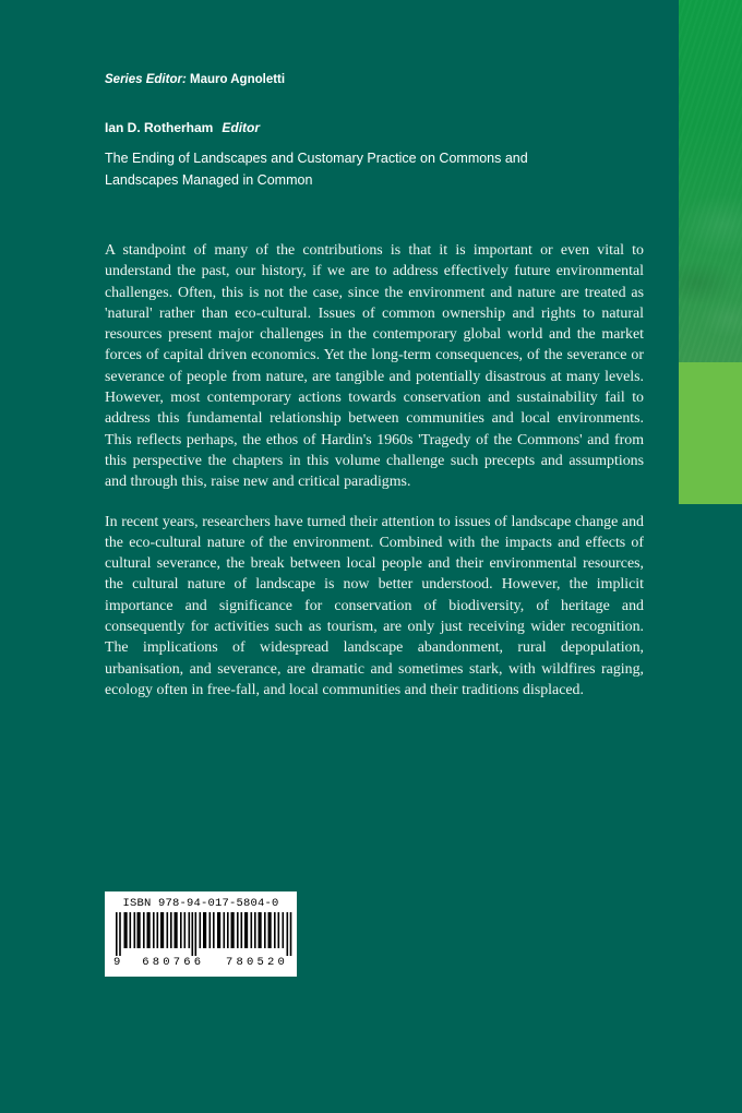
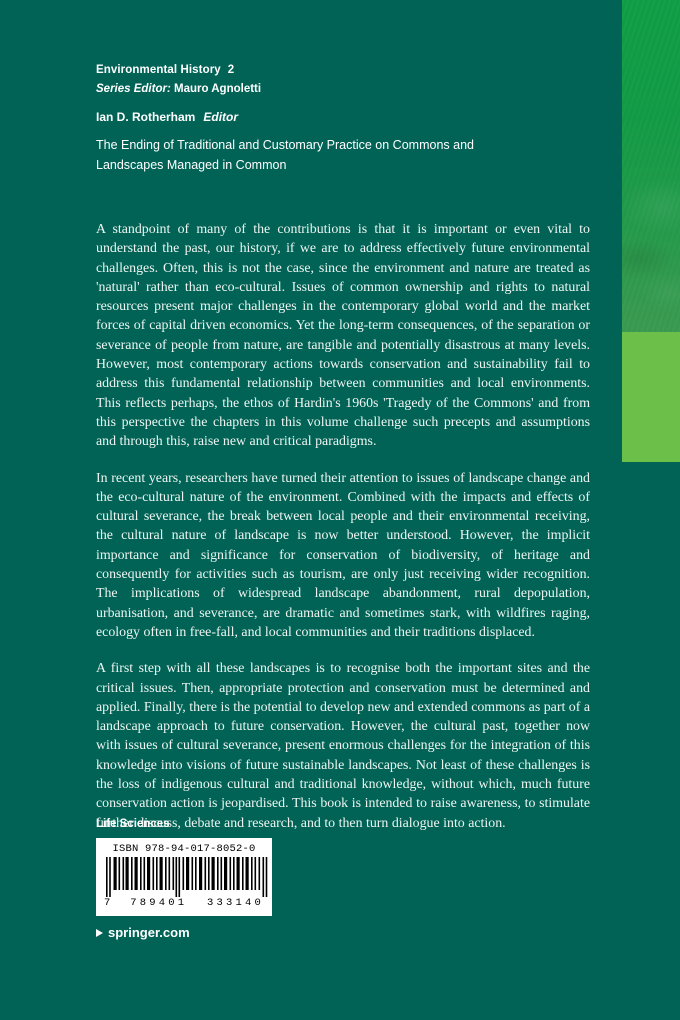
+ Environmental History 2
  Series Editor: Mauro Agnoletti
  Ian D. Rotherham Editor
- The Ending of Landscapes and Customary Practice on Commons and Landscapes Managed in Common
+ The Ending of Traditional and Customary Practice on Commons and Landscapes Managed in Common
- A standpoint of many of the contributions is that it is important or even vital to understand the past, our history, if we are to address effectively future environmental challenges. Often, this is not the case, since the environment and nature are treated as 'natural' rather than eco-cultural. Issues of common ownership and rights to natural resources present major challenges in the contemporary global world and the market forces of capital driven economics. Yet the long-term consequences, of the severance or severance of people from nature, are tangible and potentially disastrous at many levels. However, most contemporary actions towards conservation and sustainability fail to address this fundamental relationship between communities and local environments. This reflects perhaps, the ethos of Hardin's 1960s 'Tragedy of the Commons' and from this perspective the chapters in this volume challenge such precepts and assumptions and through this, raise new and critical paradigms.
+ A standpoint of many of the contributions is that it is important or even vital to understand the past, our history, if we are to address effectively future environmental challenges. Often, this is not the case, since the environment and nature are treated as 'natural' rather than eco-cultural. Issues of common ownership and rights to natural resources present major challenges in the contemporary global world and the market forces of capital driven economics. Yet the long-term consequences, of the separation or severance of people from nature, are tangible and potentially disastrous at many levels. However, most contemporary actions towards conservation and sustainability fail to address this fundamental relationship between communities and local environments. This reflects perhaps, the ethos of Hardin's 1960s 'Tragedy of the Commons' and from this perspective the chapters in this volume challenge such precepts and assumptions and through this, raise new and critical paradigms.
- In recent years, researchers have turned their attention to issues of landscape change and the eco-cultural nature of the environment. Combined with the impacts and effects of cultural severance, the break between local people and their environmental resources, the cultural nature of landscape is now better understood. However, the implicit importance and significance for conservation of biodiversity, of heritage and consequently for activities such as tourism, are only just receiving wider recognition. The implications of widespread landscape abandonment, rural depopulation, urbanisation, and severance, are dramatic and sometimes stark, with wildfires raging, ecology often in free-fall, and local communities and their traditions displaced.
+ In recent years, researchers have turned their attention to issues of landscape change and the eco-cultural nature of the environment. Combined with the impacts and effects of cultural severance, the break between local people and their environmental receiving, the cultural nature of landscape is now better understood. However, the implicit importance and significance for conservation of biodiversity, of heritage and consequently for activities such as tourism, are only just receiving wider recognition. The implications of widespread landscape abandonment, rural depopulation, urbanisation, and severance, are dramatic and sometimes stark, with wildfires raging, ecology often in free-fall, and local communities and their traditions displaced.
+ A first step with all these landscapes is to recognise both the important sites and the critical issues. Then, appropriate protection and conservation must be determined and applied. Finally, there is the potential to develop new and extended commons as part of a landscape approach to future conservation. However, the cultural past, together now with issues of cultural severance, present enormous challenges for the integration of this knowledge into visions of future sustainable landscapes. Not least of these challenges is the loss of indigenous cultural and traditional knowledge, without which, much future conservation action is jeopardised. This book is intended to raise awareness, to stimulate further discuss, debate and research, and to then turn dialogue into action.
+ Life Sciences
- ISBN 978-94-017-5804-0
+ ISBN 978-94-017-8052-0
- 9
+ 7
- 680766
+ 789401
- 780520
+ 333140
+ springer.com
